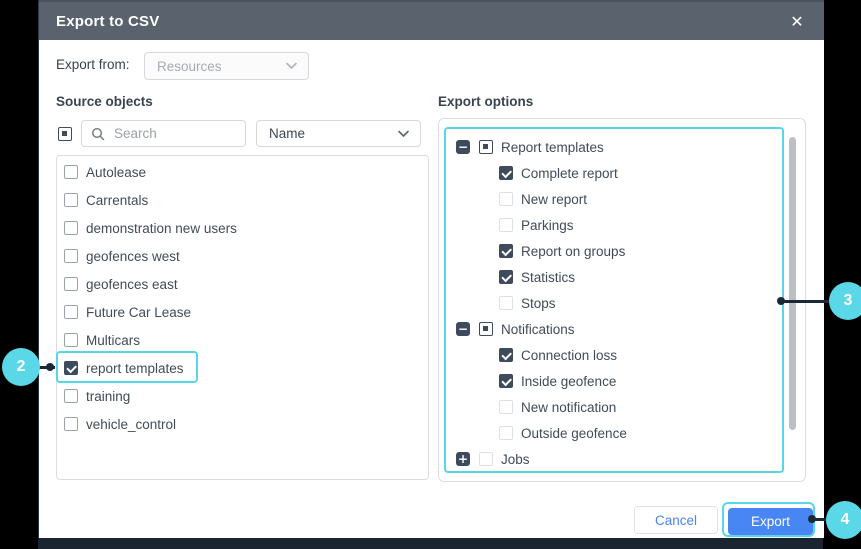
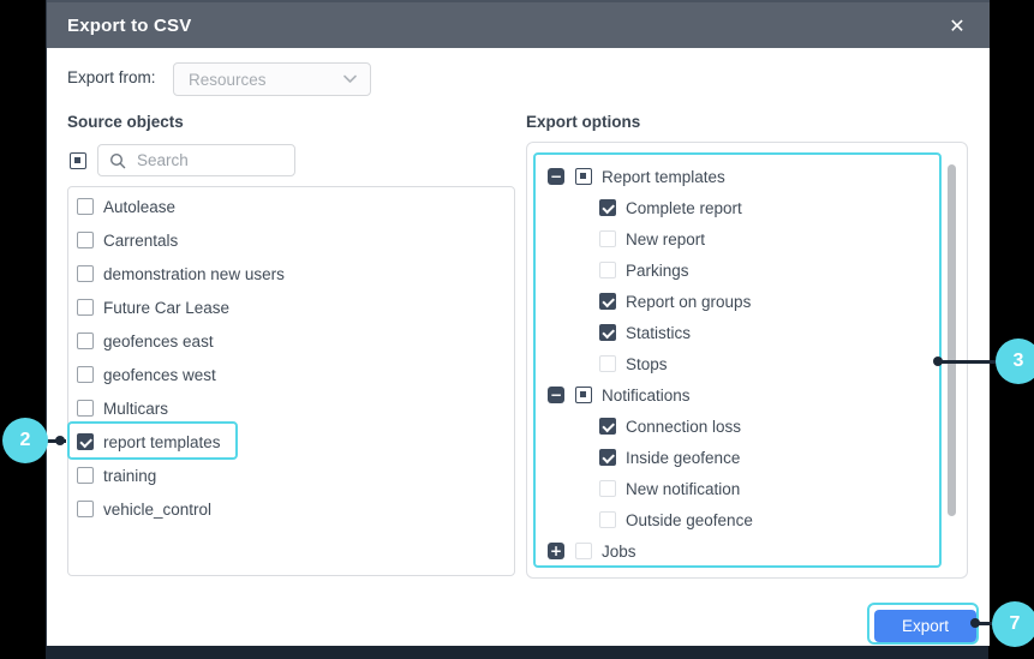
  Export to CSV
  ✕
  Export from:
  Resources
  Source objects
  Export options
  Search
- Name
  Autolease
  Carrentals
  demonstration new users
- geofences west
+ Future Car Lease
  geofences east
- Future Car Lease
+ geofences west
  Multicars
  report templates
  training
  vehicle_control
  −
  Report templates
  Complete report
  New report
  Parkings
  Report on groups
  Statistics
  Stops
  −
  Notifications
  Connection loss
  Inside geofence
  New notification
  Outside geofence
  +
  Jobs
- Cancel
  Export
  2
  3
- 4
+ 7
